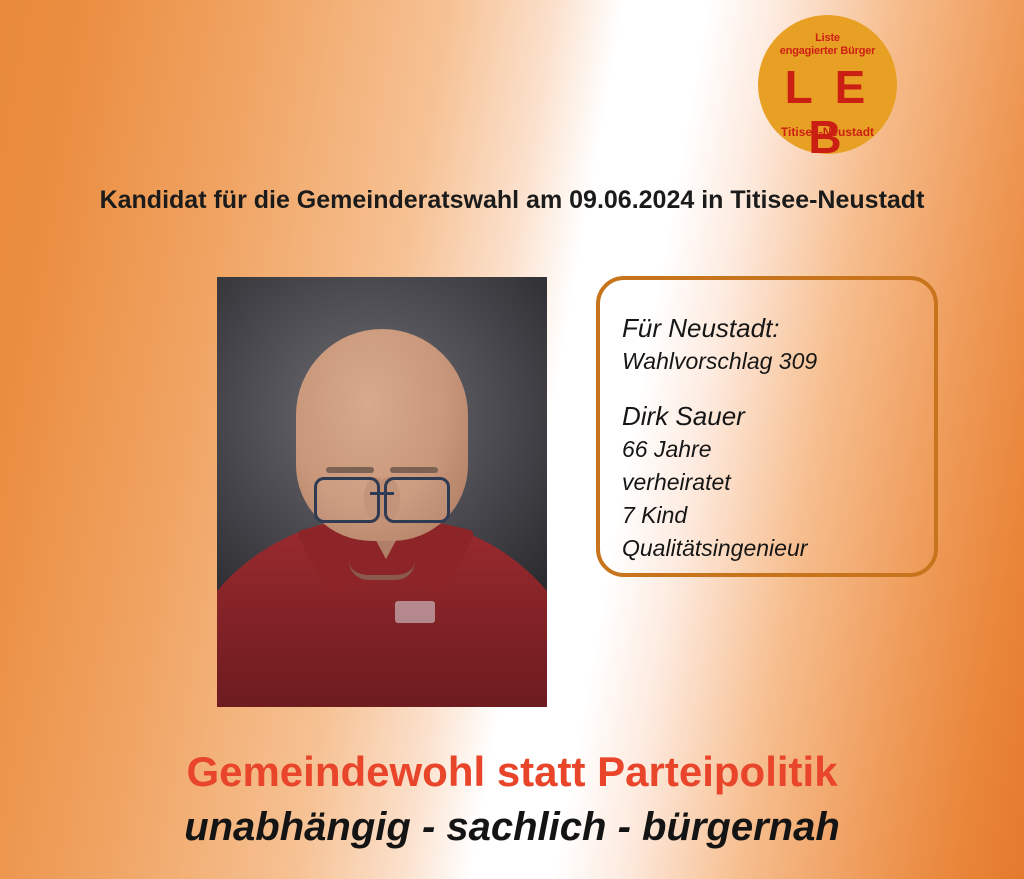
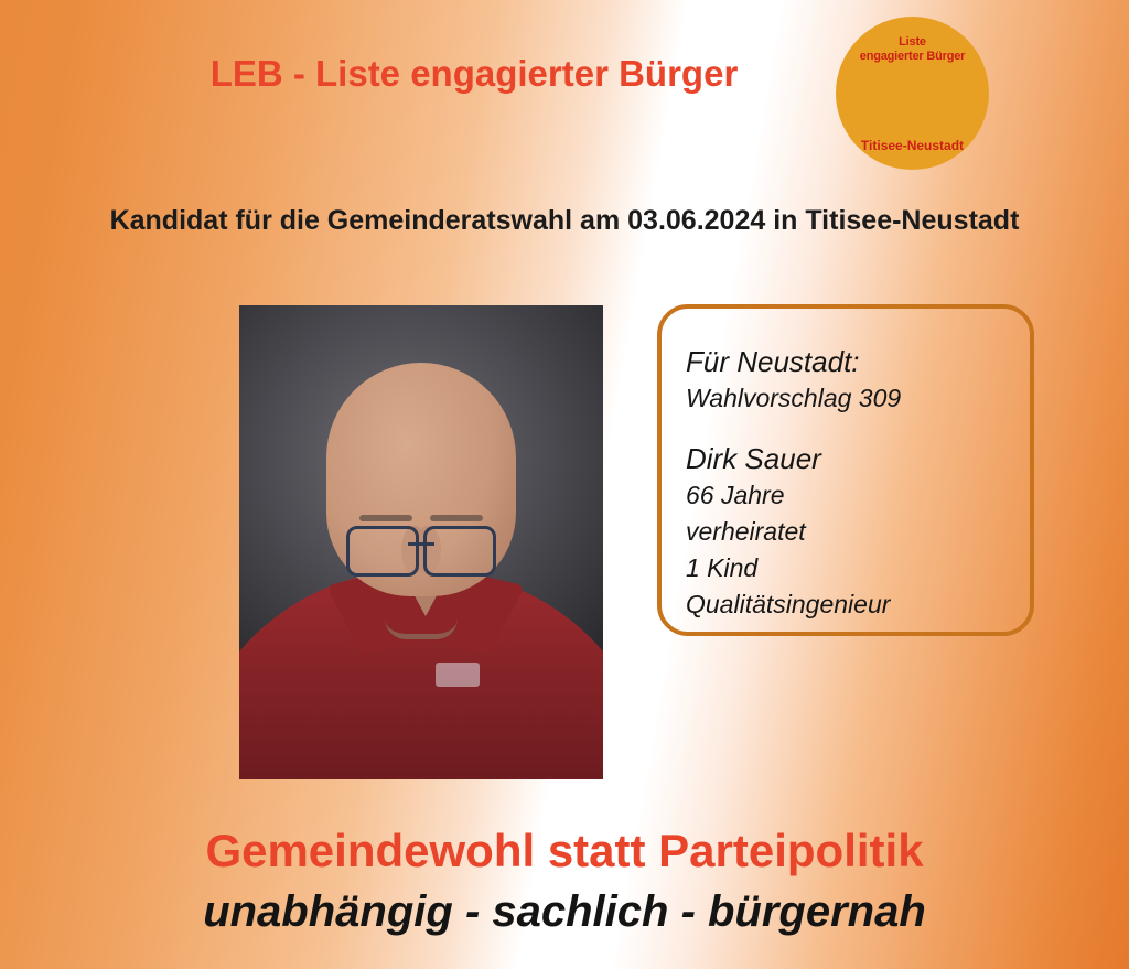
  Liste
  engagierter Bürger
- L E B
  Titisee-Neustadt
+ LEB - Liste engagierter Bürger
- Kandidat für die Gemeinderatswahl am 09.06.2024 in Titisee-Neustadt
+ Kandidat für die Gemeinderatswahl am 03.06.2024 in Titisee-Neustadt
  Für Neustadt:
  Wahlvorschlag 309
  Dirk Sauer
  66 Jahre
  verheiratet
- 7 Kind
+ 1 Kind
  Qualitätsingenieur
  Gemeindewohl statt Parteipolitik
  unabhängig - sachlich - bürgernah
